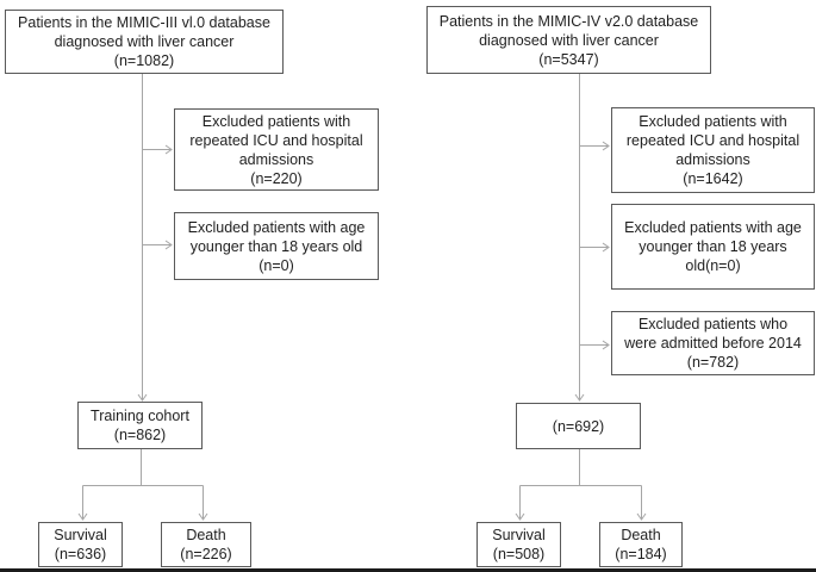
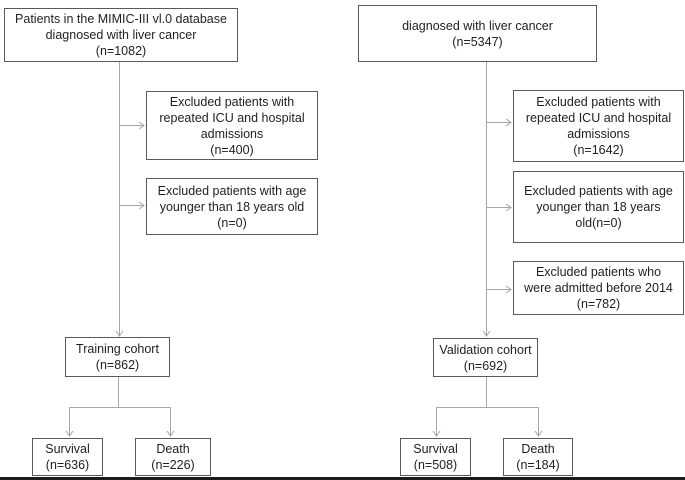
  Patients in the MIMIC-III vl.0 database
  diagnosed with liver cancer
  (n=1082)
  Excluded patients with
  repeated ICU and hospital
  admissions
- (n=220)
+ (n=400)
  Excluded patients with age
  younger than 18 years old
  (n=0)
  Training cohort
  (n=862)
  Survival
  (n=636)
  Death
  (n=226)
- Patients in the MIMIC-IV v2.0 database
  diagnosed with liver cancer
  (n=5347)
  Excluded patients with
  repeated ICU and hospital
  admissions
  (n=1642)
  Excluded patients with age
  younger than 18 years
  old(n=0)
  Excluded patients who
  were admitted before 2014
  (n=782)
+ Validation cohort
  (n=692)
  Survival
  (n=508)
  Death
  (n=184)
